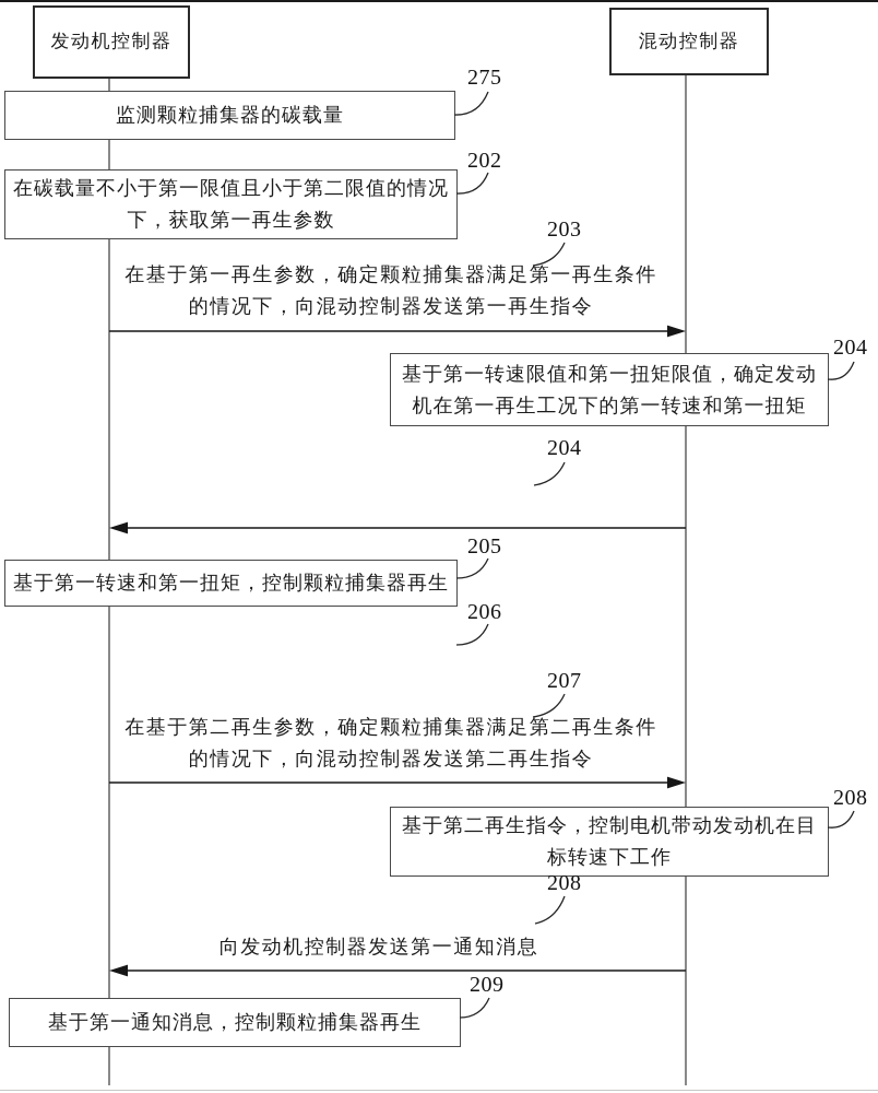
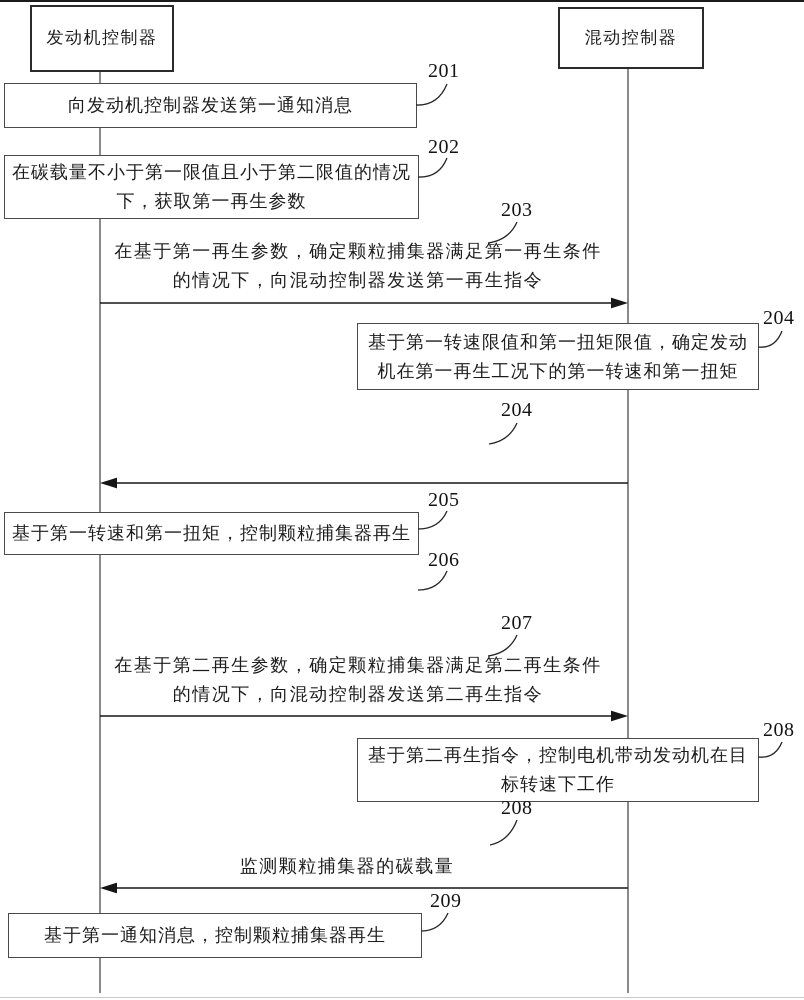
  发动机控制器
  混动控制器
- 监测颗粒捕集器的碳载量
+ 向发动机控制器发送第一通知消息
- 275
+ 201
  在碳载量不小于第一限值且小于第二限值的情况
  下，获取第一再生参数
  202
  在基于第一再生参数，确定颗粒捕集器满足第一再生条件
  的情况下，向混动控制器发送第一再生指令
  203
  基于第一转速限值和第一扭矩限值，确定发动
  机在第一再生工况下的第一转速和第一扭矩
  204
  204
  基于第一转速和第一扭矩，控制颗粒捕集器再生
  205
  206
  在基于第二再生参数，确定颗粒捕集器满足第二再生条件
  的情况下，向混动控制器发送第二再生指令
  207
  基于第二再生指令，控制电机带动发动机在目
  标转速下工作
  208
- 向发动机控制器发送第一通知消息
+ 监测颗粒捕集器的碳载量
  208
  基于第一通知消息，控制颗粒捕集器再生
  209
